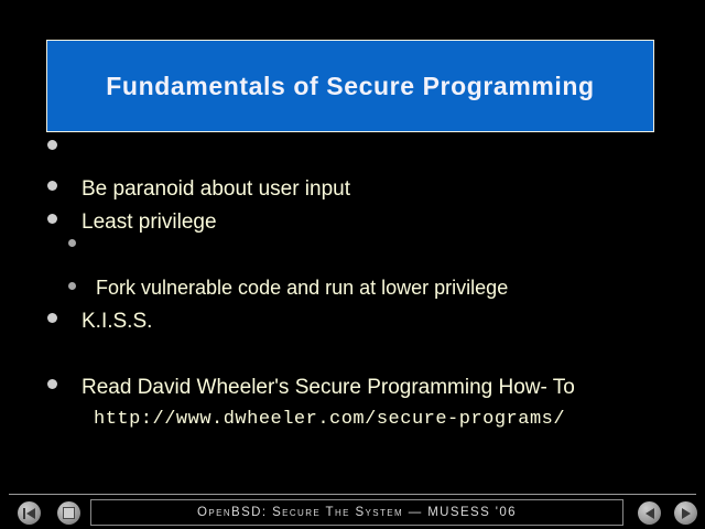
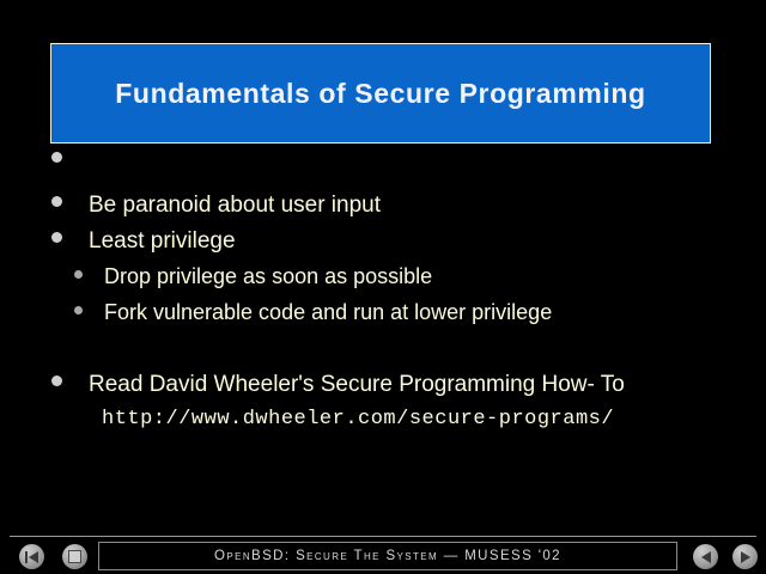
  Fundamentals of Secure Programming
  Be paranoid about user input
  Least privilege
+ Drop privilege as soon as possible
  Fork vulnerable code and run at lower privilege
- K.I.S.S.
  Read David Wheeler's Secure Programming How- To
  http://www.dwheeler.com/secure-programs/
- OpenBSD: Secure The System — MUSESS '06
+ OpenBSD: Secure The System — MUSESS '02
